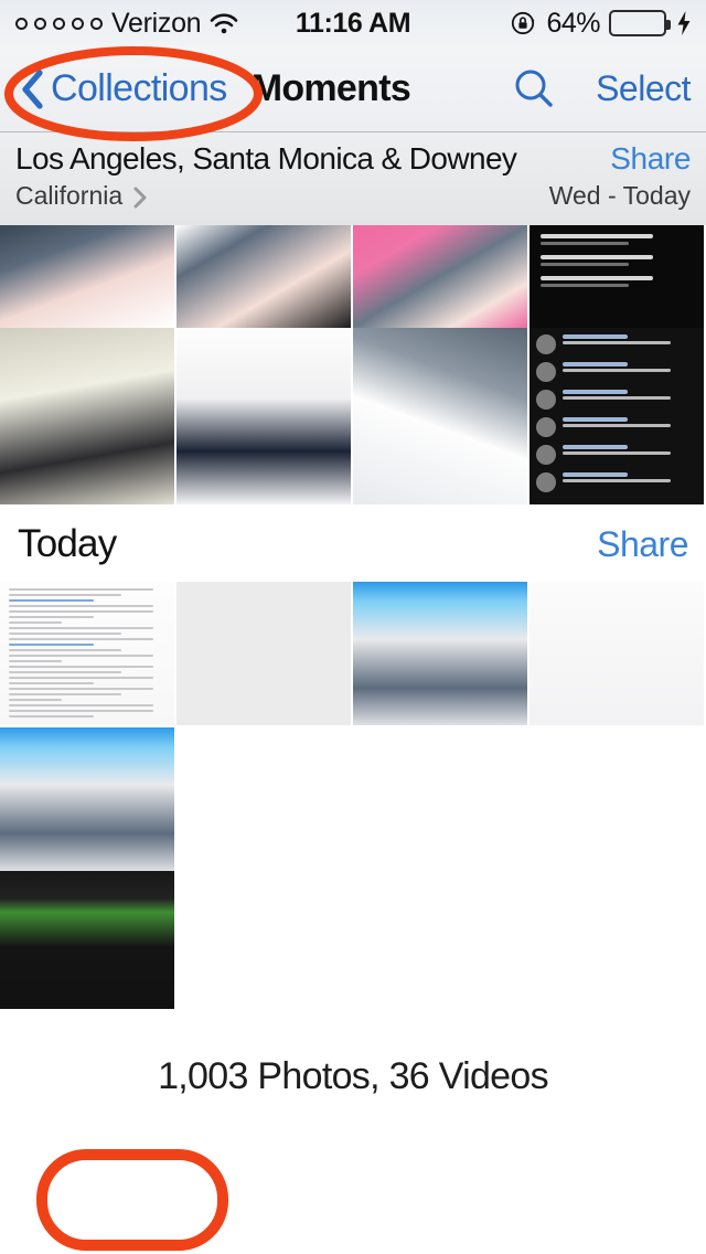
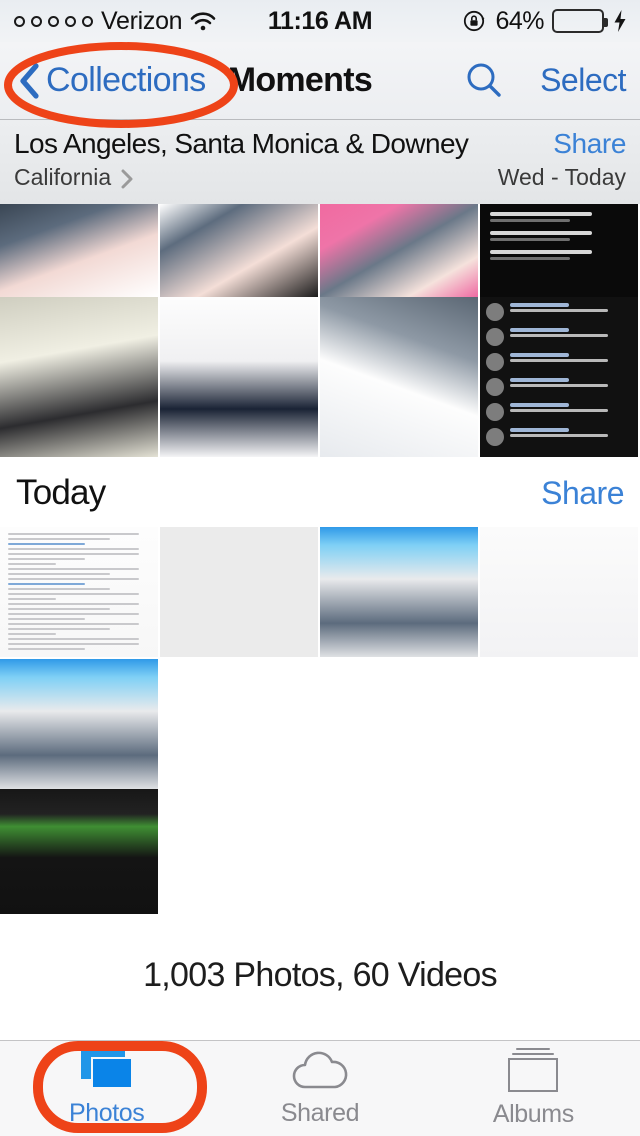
  Verizon
  11:16 AM
  64%
  Collections
  Moments
  Select
  Los Angeles, Santa Monica & Downey
  Share
  California
  Wed - Today
  Today
  Share
- 1,003 Photos, 36 Videos
+ 1,003 Photos, 60 Videos
+ Photos
+ Shared
+ Albums
